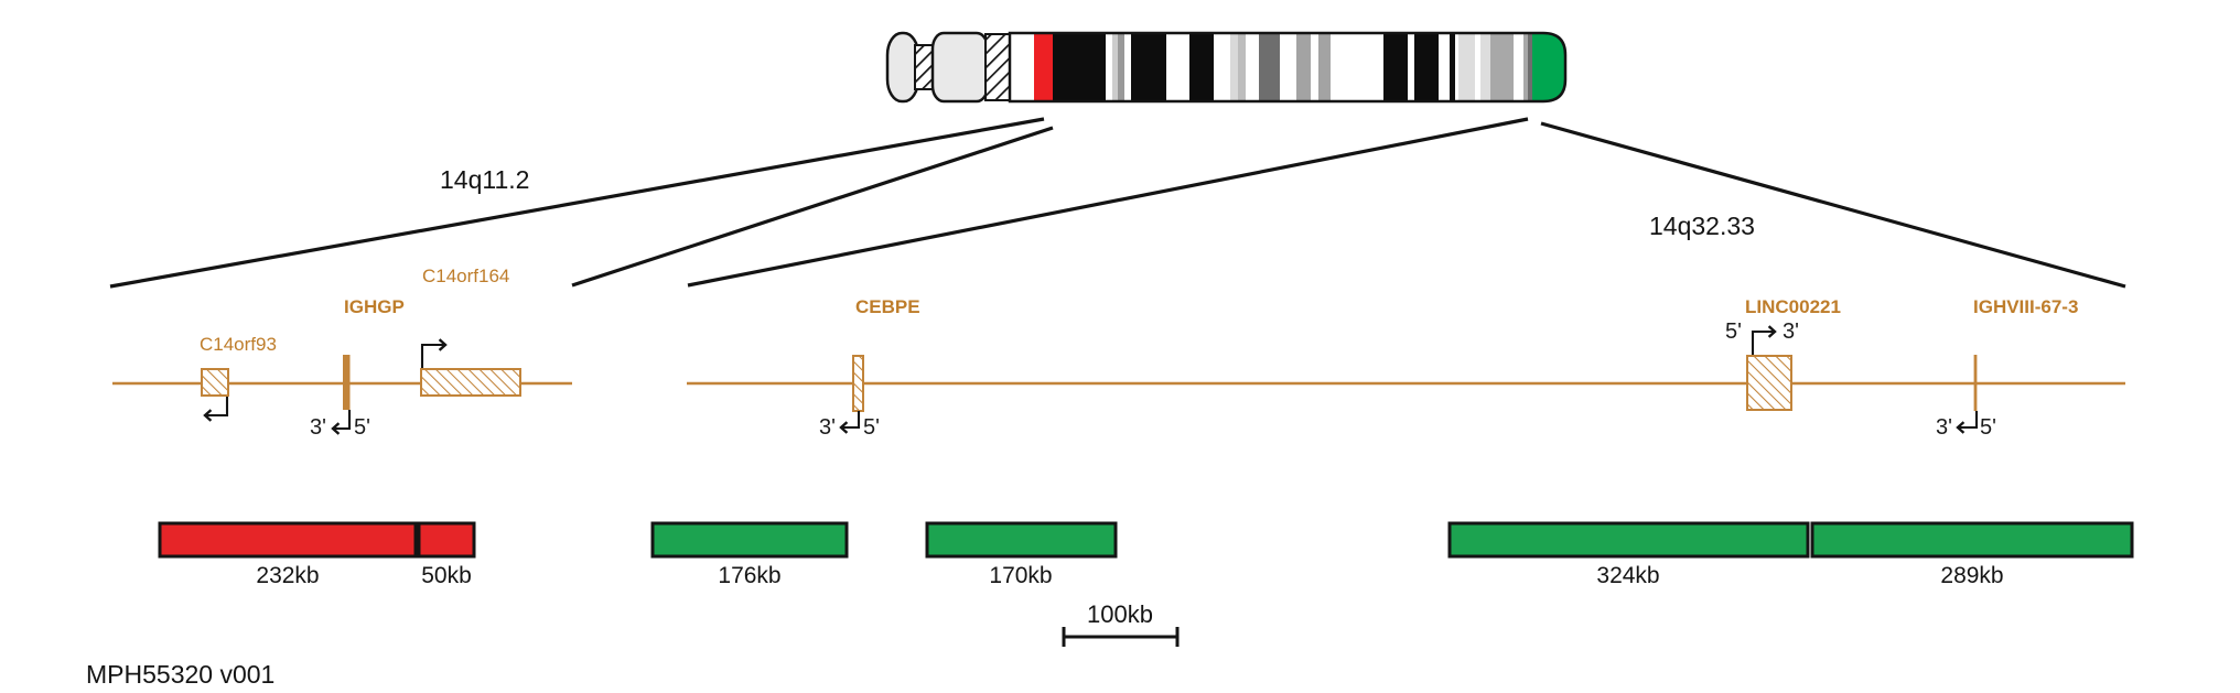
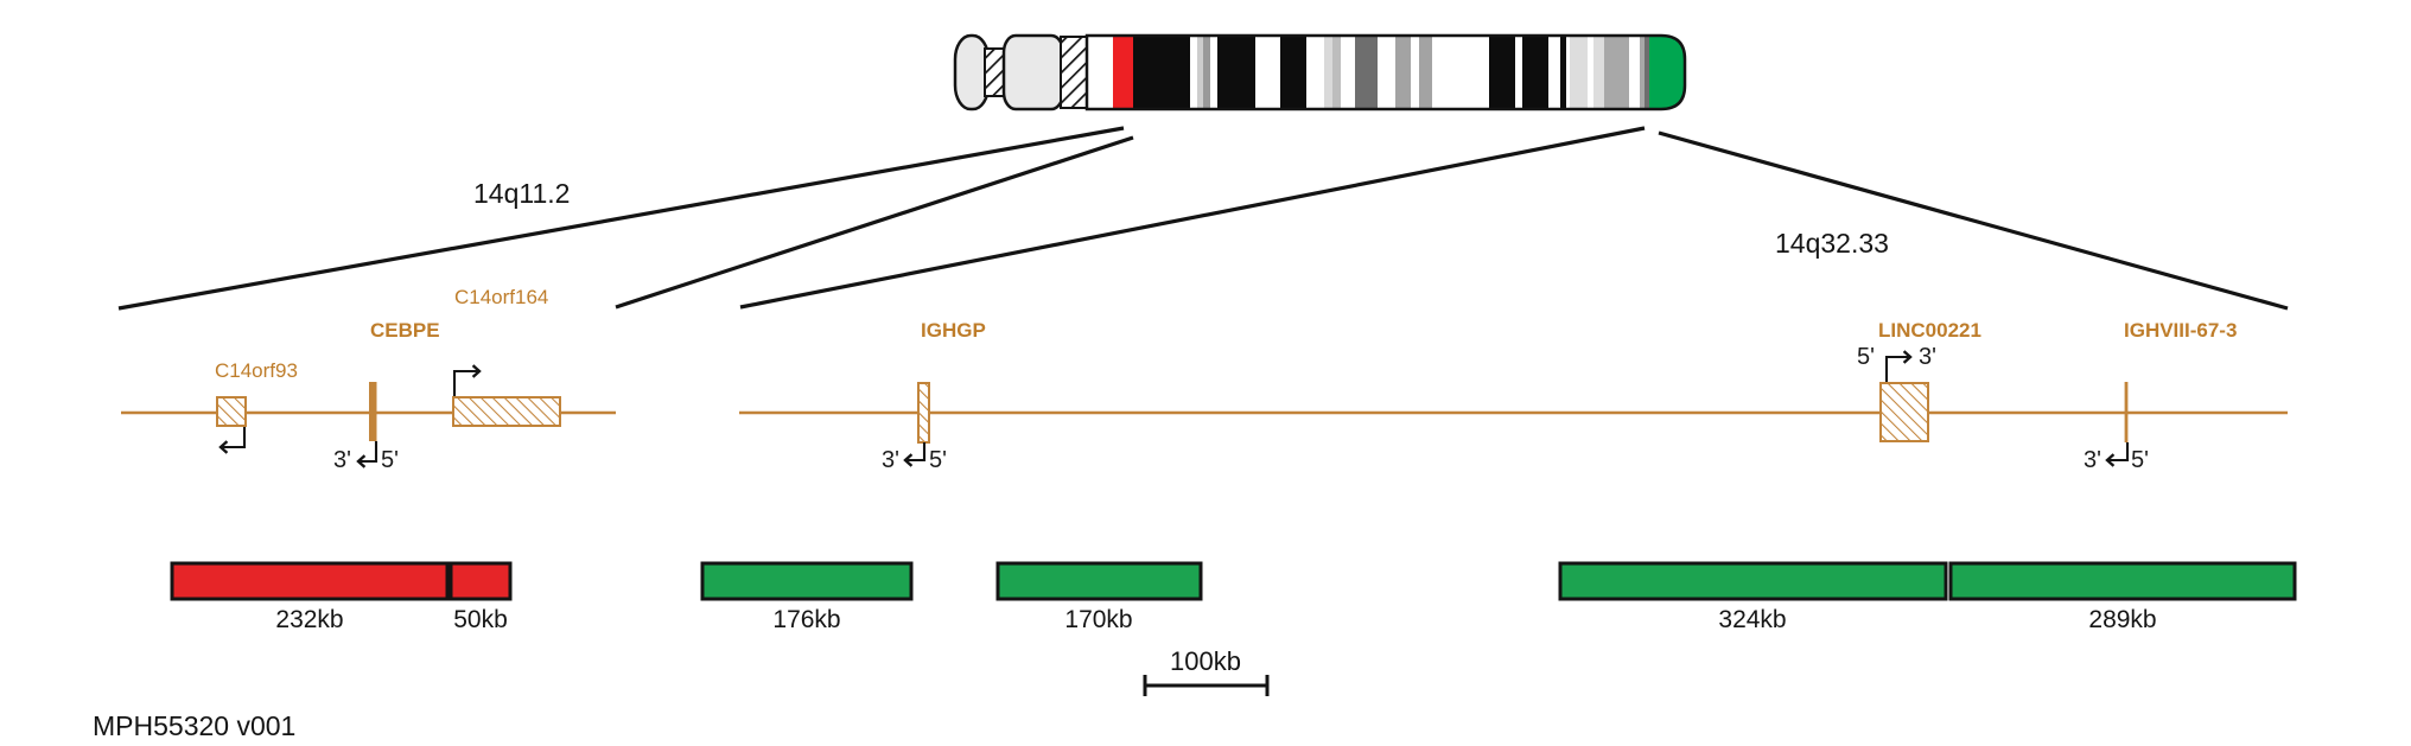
  14q11.2
  14q32.33
  C14orf93
- IGHGP
+ CEBPE
  C14orf164
- CEBPE
+ IGHGP
  LINC00221
  IGHVIII-67-3
  3'
  5'
  3'
  5'
  5'
  3'
  3'
  5'
  232kb
  50kb
  176kb
  170kb
  324kb
  289kb
  100kb
  MPH55320 v001
